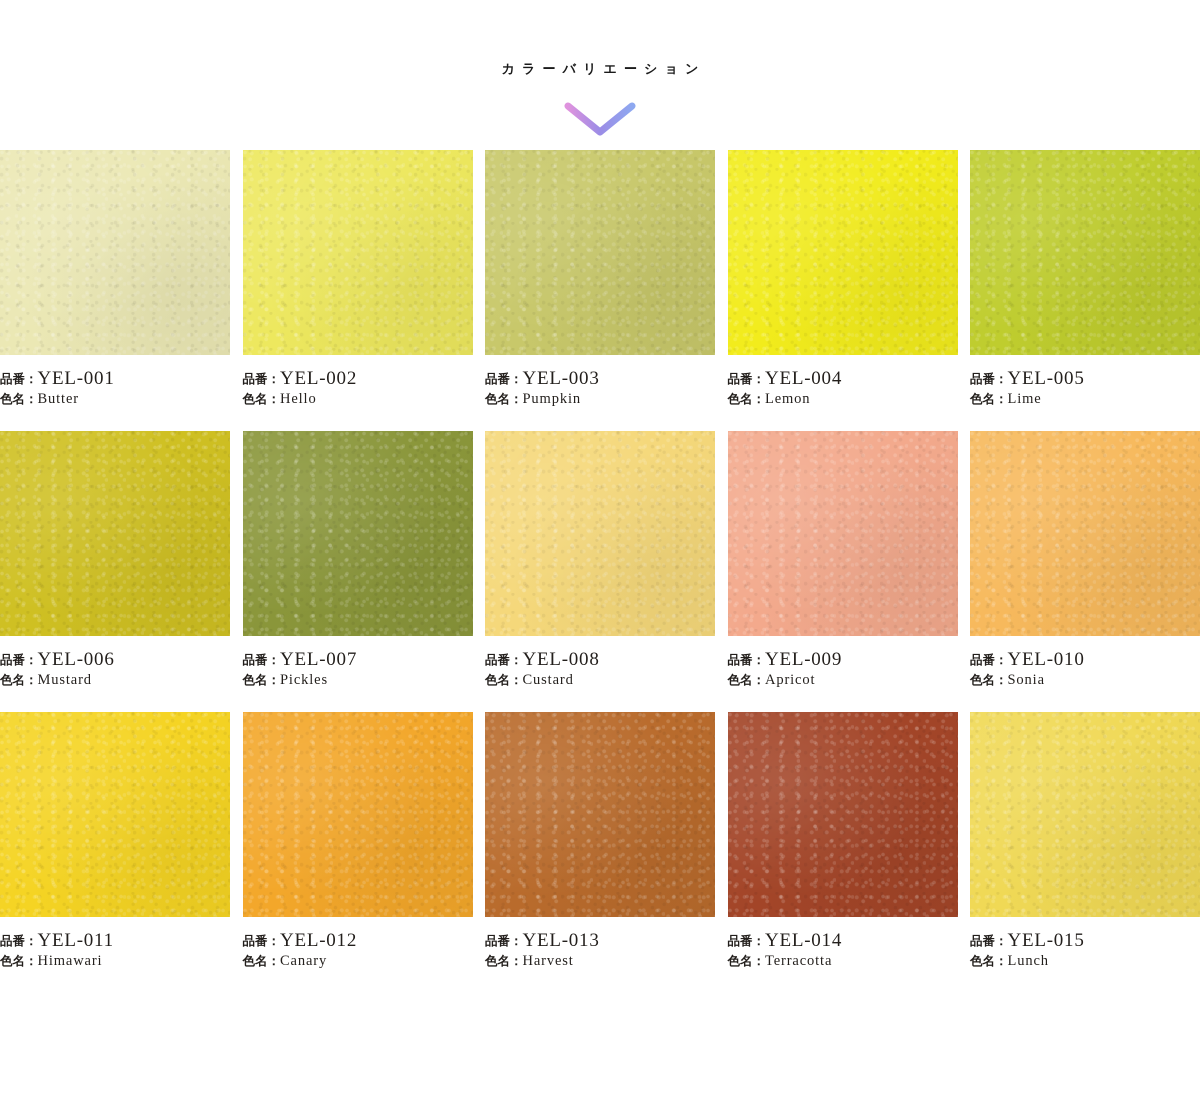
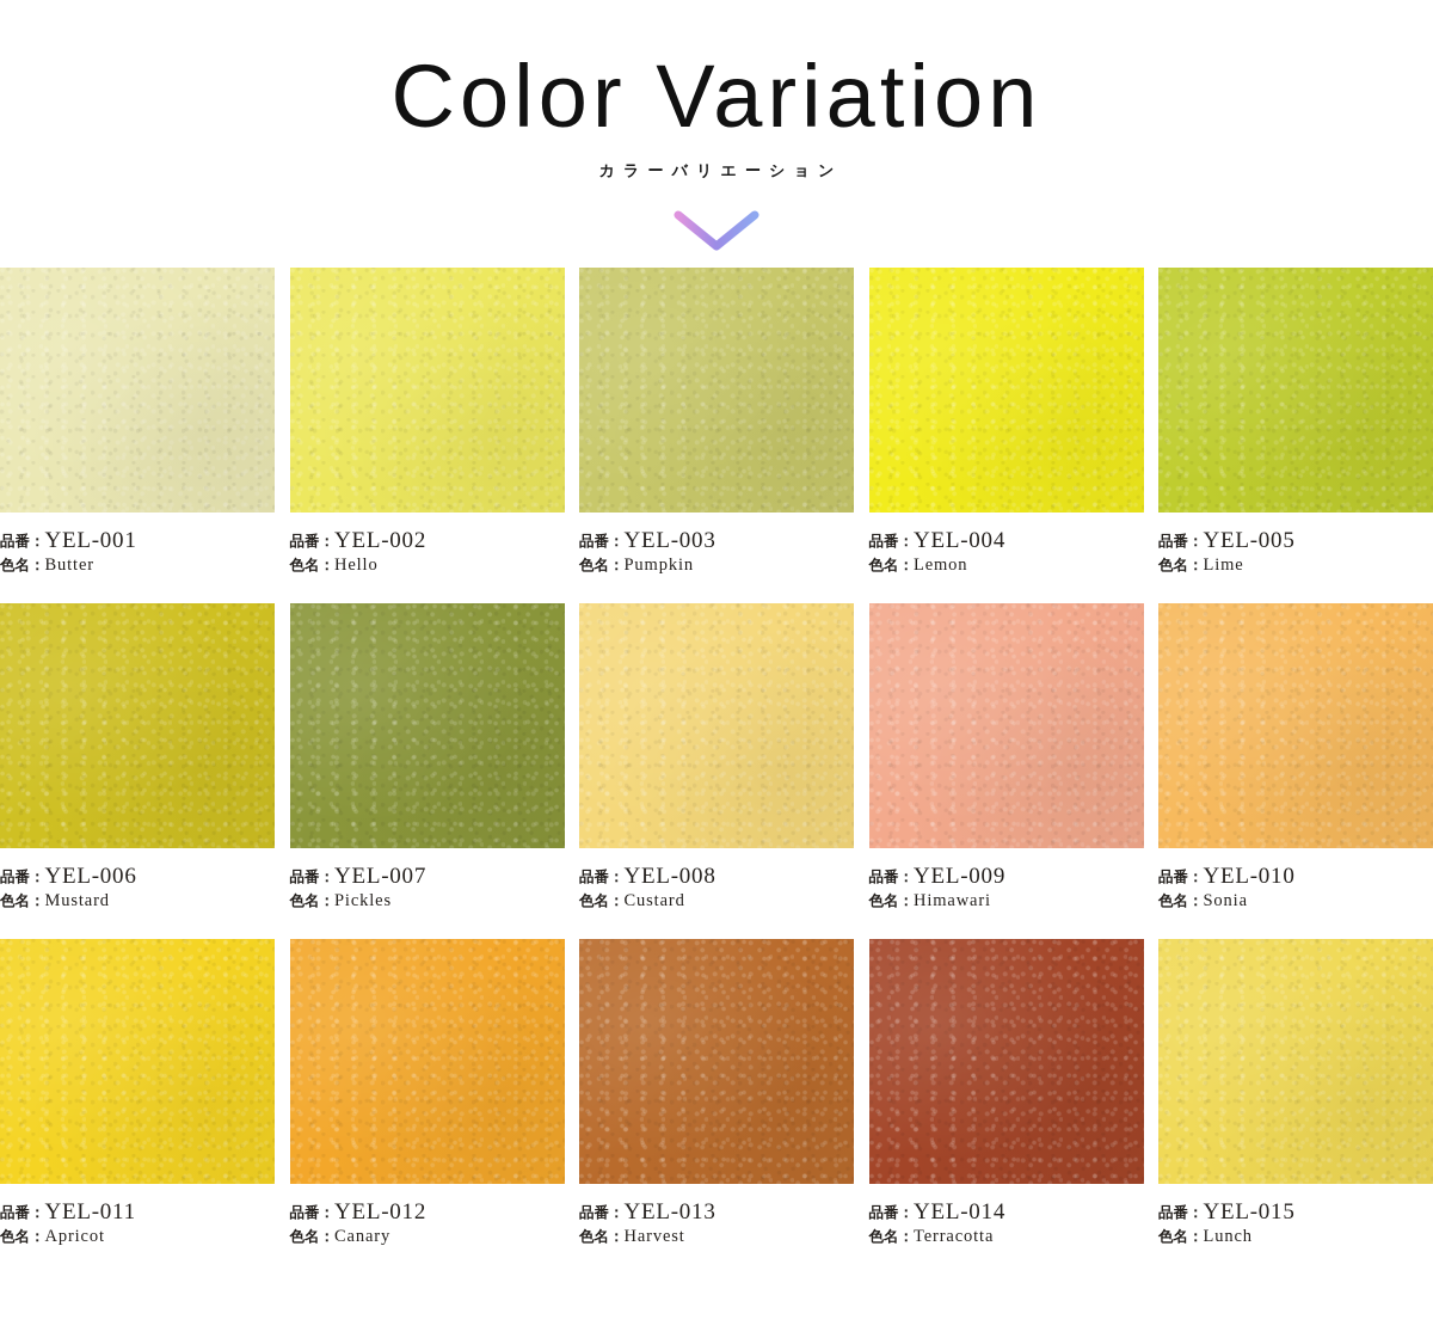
+ Color Variation
  カラーバリエーション
  品番：YEL-001
  色名：Butter
  品番：YEL-002
  色名：Hello
  品番：YEL-003
  色名：Pumpkin
  品番：YEL-004
  色名：Lemon
  品番：YEL-005
  色名：Lime
  品番：YEL-006
  色名：Mustard
  品番：YEL-007
  色名：Pickles
  品番：YEL-008
  色名：Custard
  品番：YEL-009
- 色名：Apricot
+ 色名：Himawari
  品番：YEL-010
  色名：Sonia
  品番：YEL-011
- 色名：Himawari
+ 色名：Apricot
  品番：YEL-012
  色名：Canary
  品番：YEL-013
  色名：Harvest
  品番：YEL-014
  色名：Terracotta
  品番：YEL-015
  色名：Lunch
